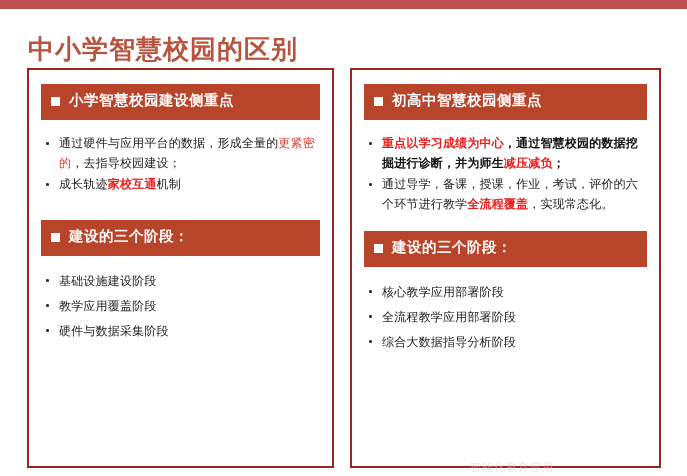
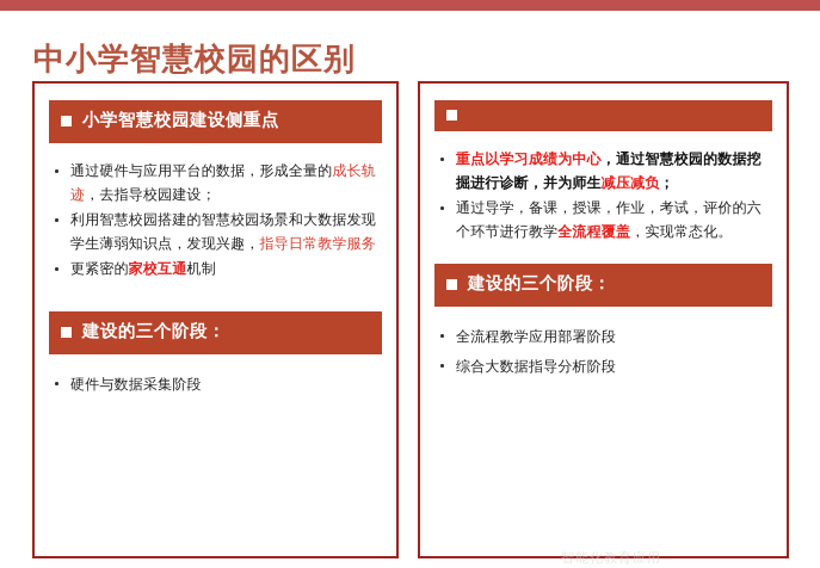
  中小学智慧校园的区别
  小学智慧校园建设侧重点
- 通过硬件与应用平台的数据，形成全量的更紧密的，去指导校园建设；
+ 通过硬件与应用平台的数据，形成全量的成长轨迹，去指导校园建设；
+ 利用智慧校园搭建的智慧校园场景和大数据发现学生薄弱知识点，发现兴趣，指导日常教学服务
- 成长轨迹家校互通机制
+ 更紧密的家校互通机制
  建设的三个阶段：
- 基础设施建设阶段
- 教学应用覆盖阶段
  硬件与数据采集阶段
- 初高中智慧校园侧重点
  重点以学习成绩为中心，通过智慧校园的数据挖掘进行诊断，并为师生减压减负；
  通过导学，备课，授课，作业，考试，评价的六个环节进行教学全流程覆盖，实现常态化。
  建设的三个阶段：
- 核心教学应用部署阶段
  全流程教学应用部署阶段
  综合大数据指导分析阶段
  智能化教育应用
